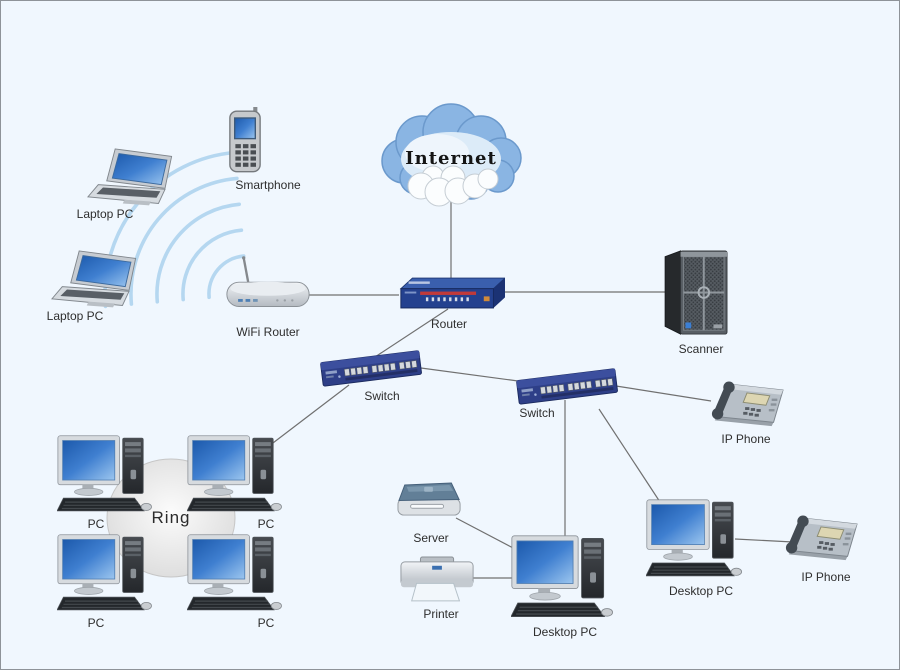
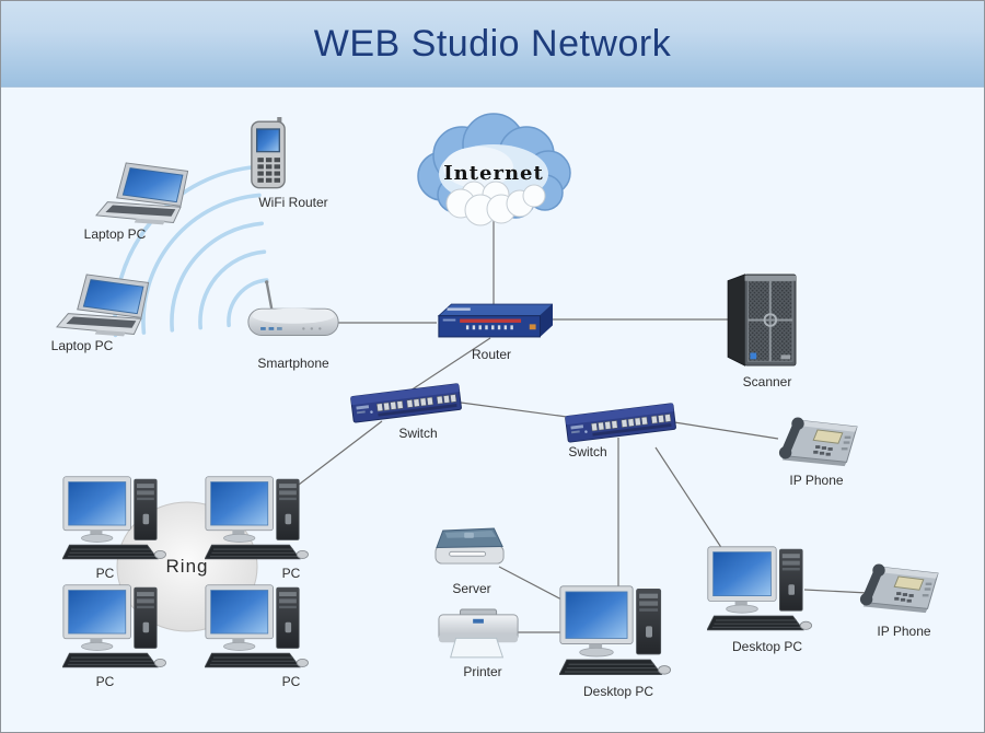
+ WEB Studio Network
  Internet
- Smartphone
+ WiFi Router
  Laptop PC
  Laptop PC
- WiFi Router
+ Smartphone
  Router
  Scanner
  Switch
  Switch
  IP Phone
  Ring
  PC
  PC
  PC
  PC
  Server
  Printer
  Desktop PC
  Desktop PC
  IP Phone
